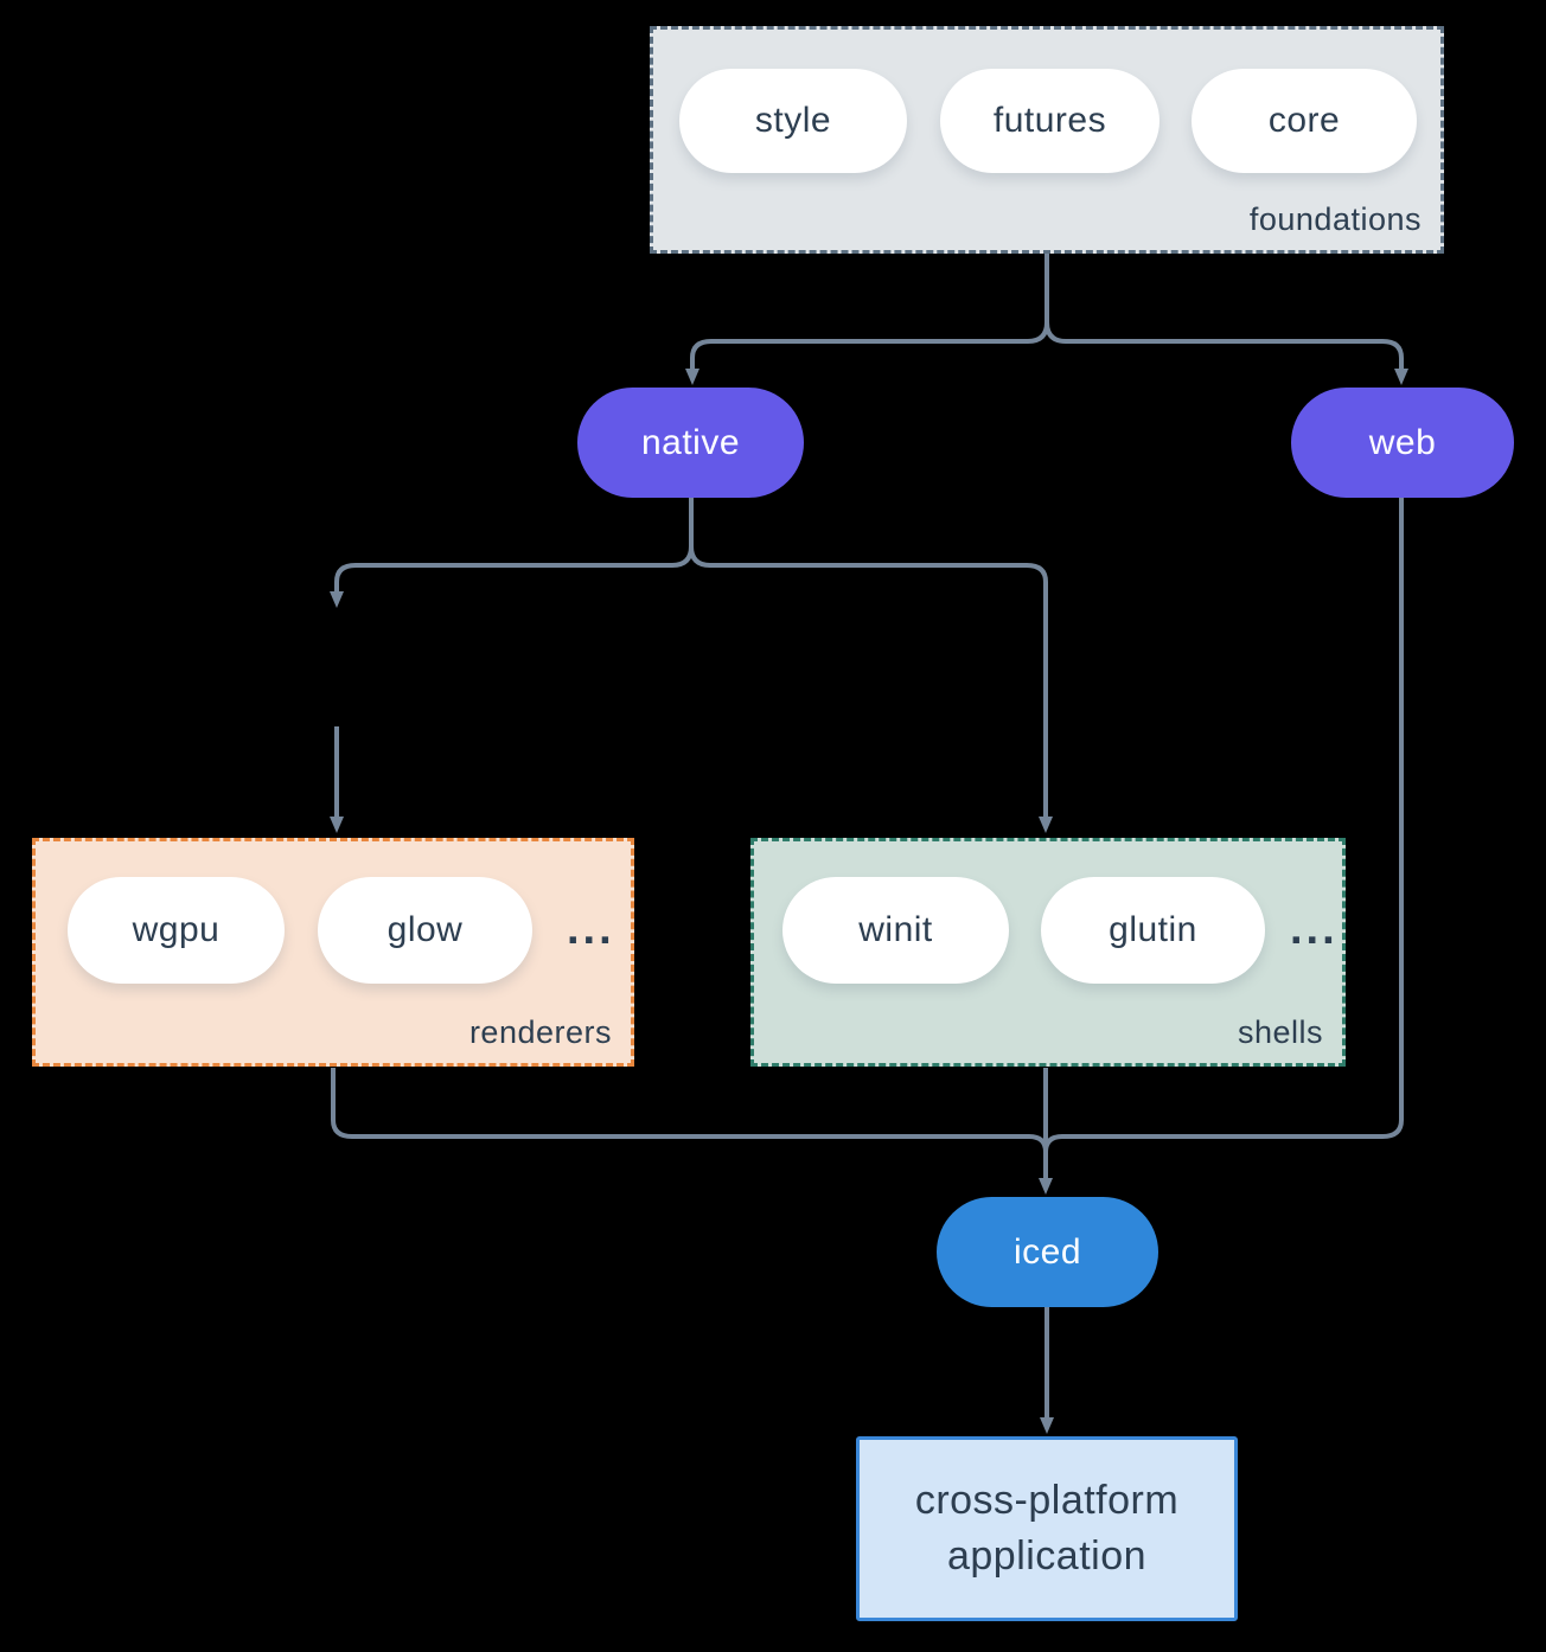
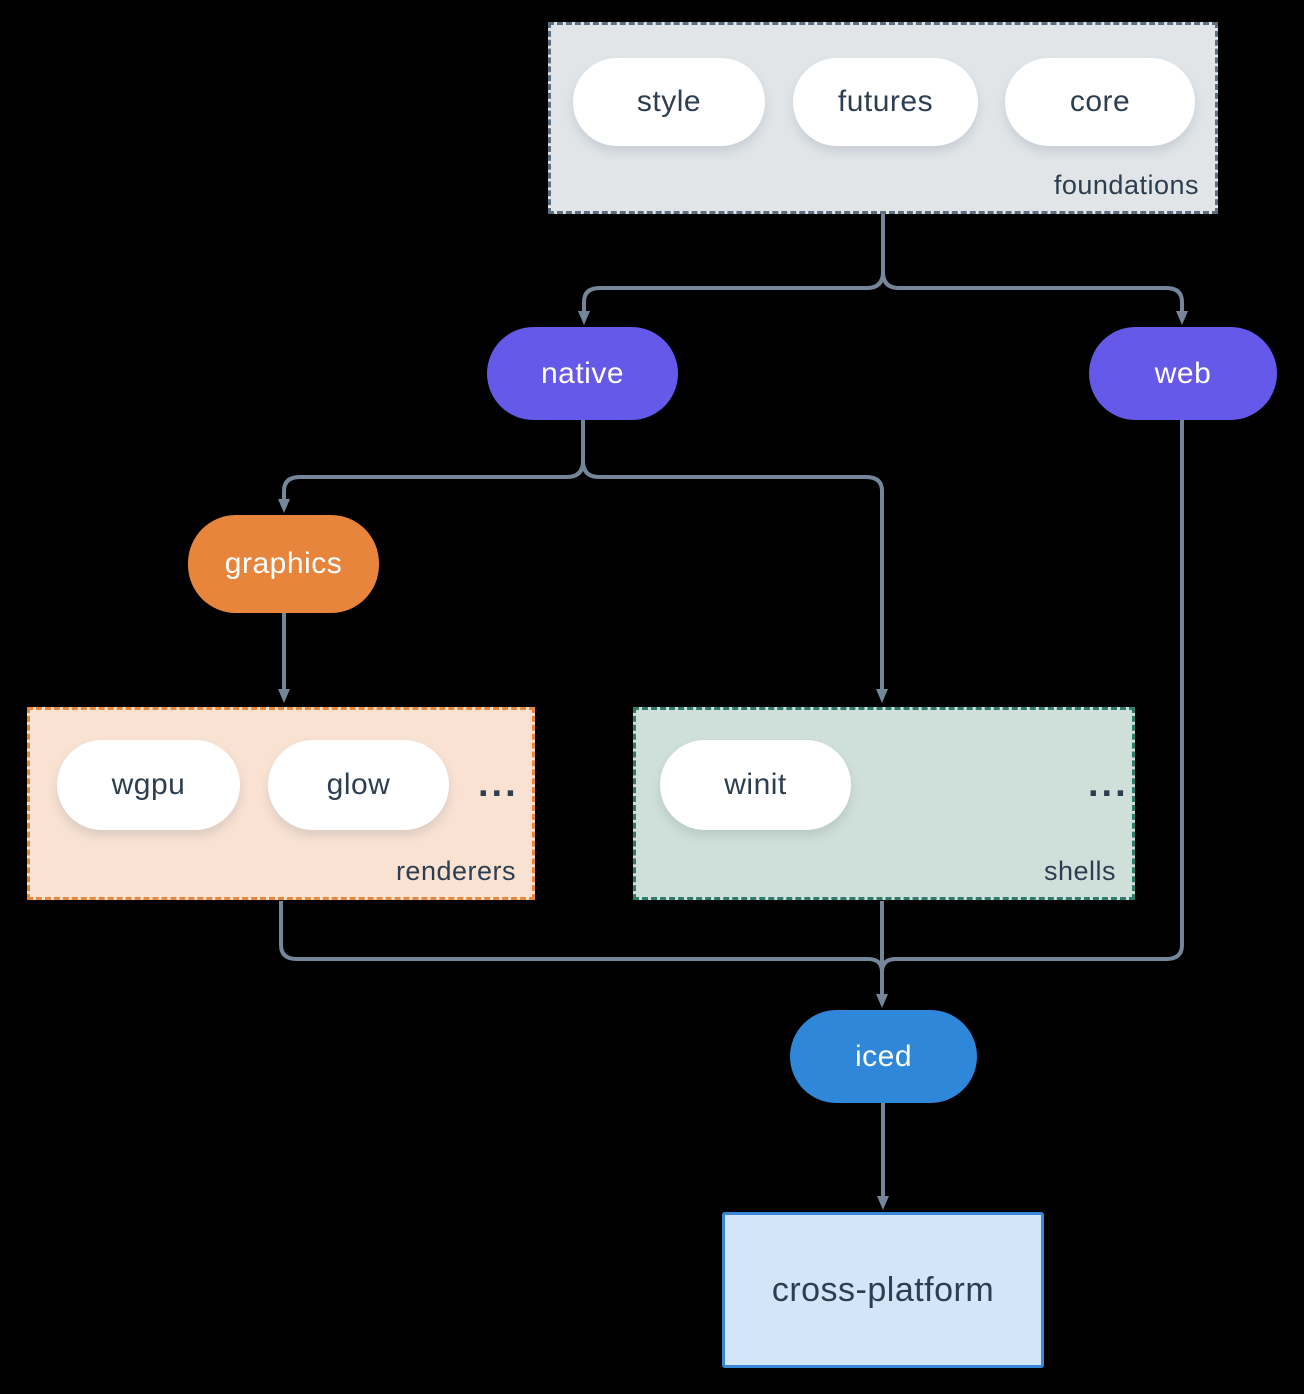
  style
  futures
  core
  foundations
  native
  web
+ graphics
  wgpu
  glow
  ...
  renderers
  winit
- glutin
  ...
  shells
  iced
  cross-platform
- application
